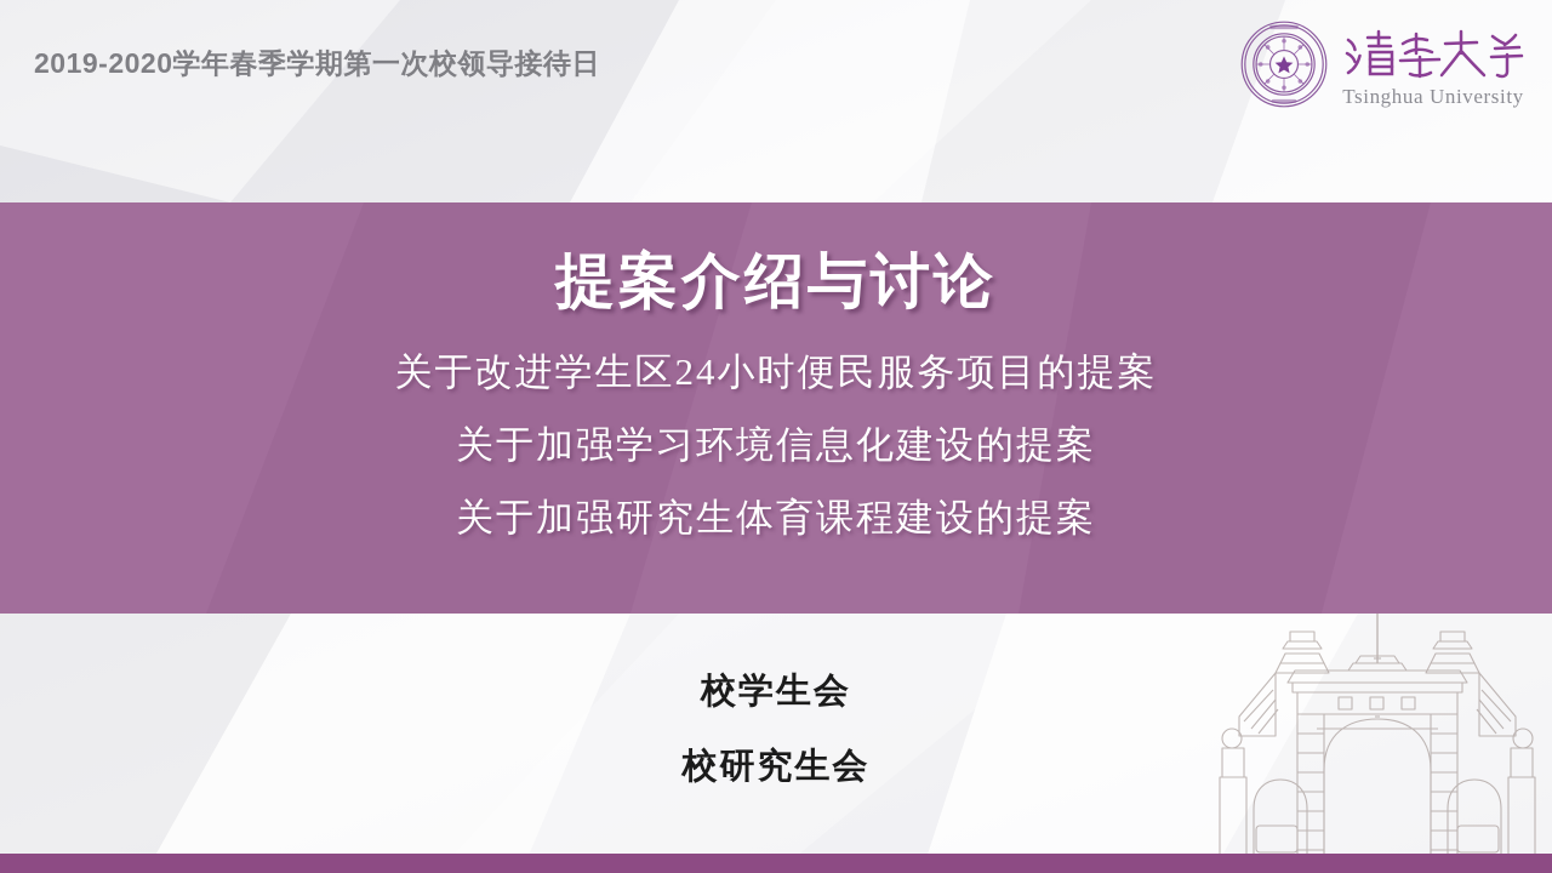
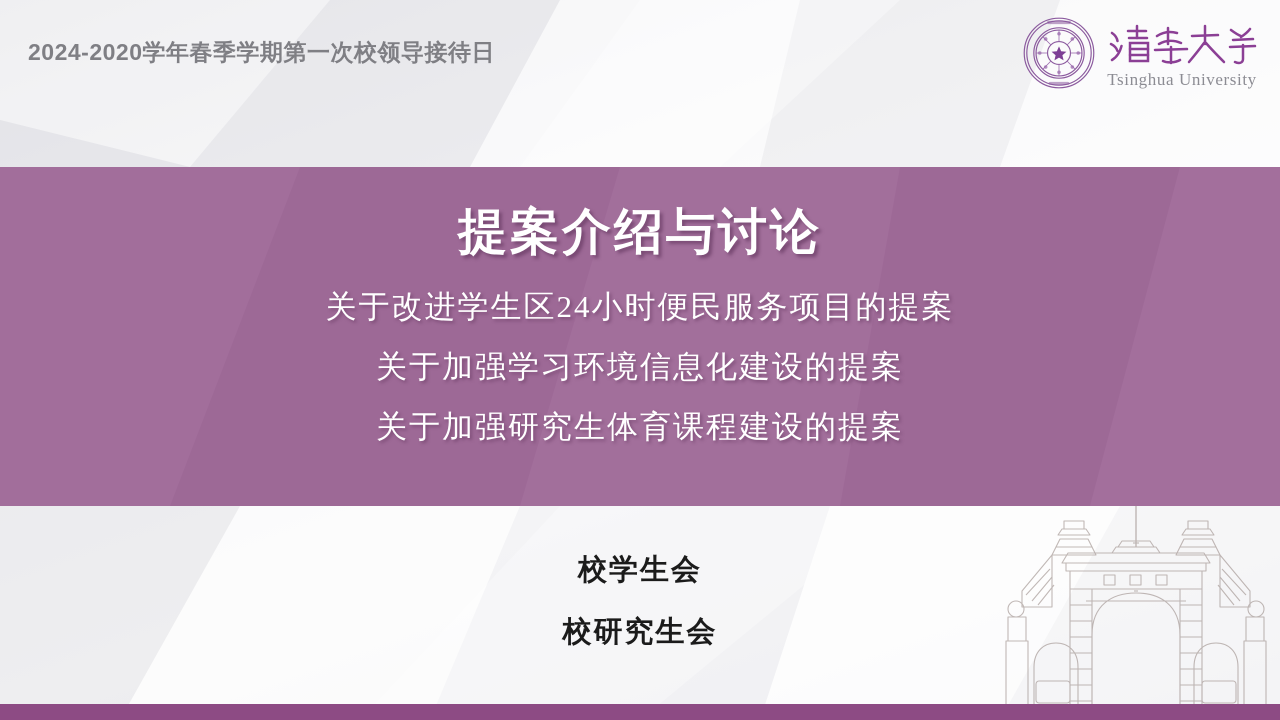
- 2019-2020学年春季学期第一次校领导接待日
+ 2024-2020学年春季学期第一次校领导接待日
  Tsinghua University
  提案介绍与讨论
  关于改进学生区24小时便民服务项目的提案
  关于加强学习环境信息化建设的提案
  关于加强研究生体育课程建设的提案
  校学生会
  校研究生会
